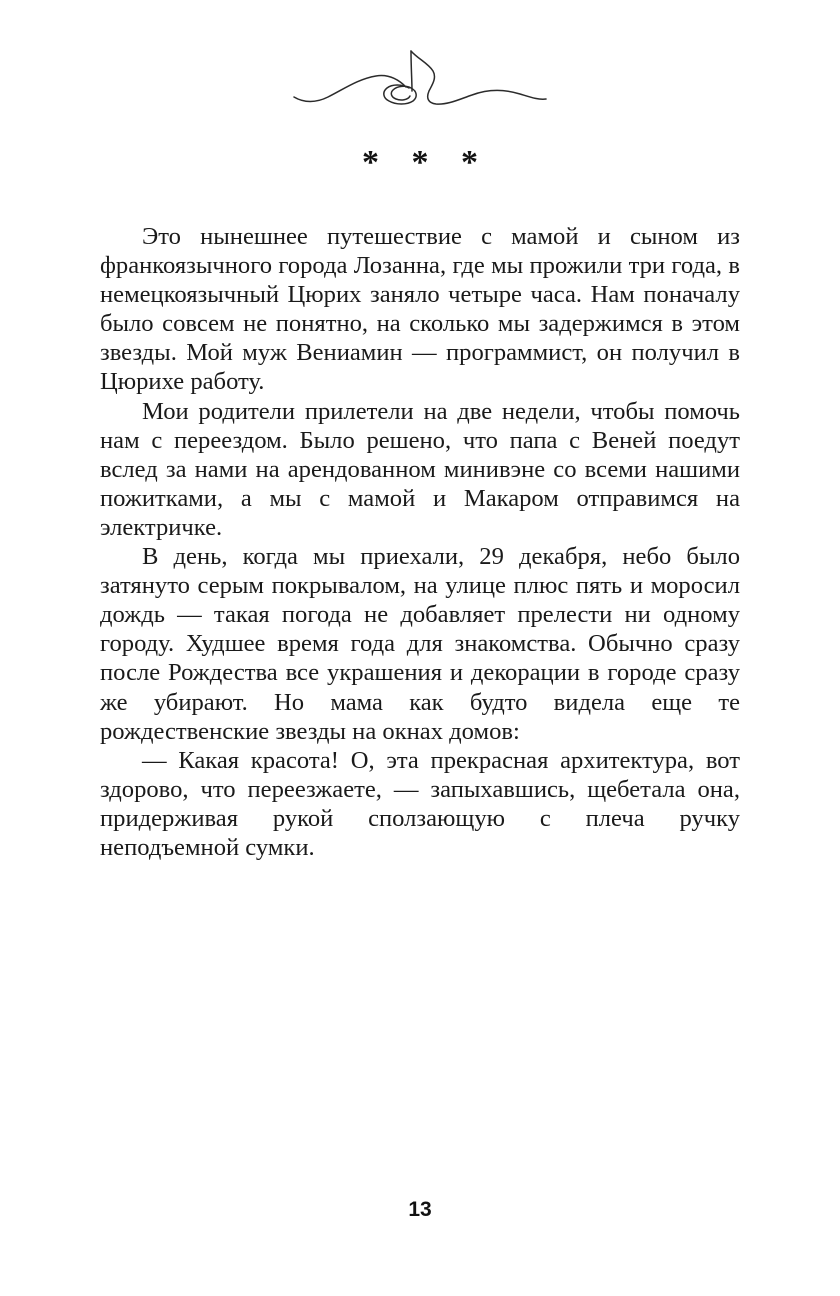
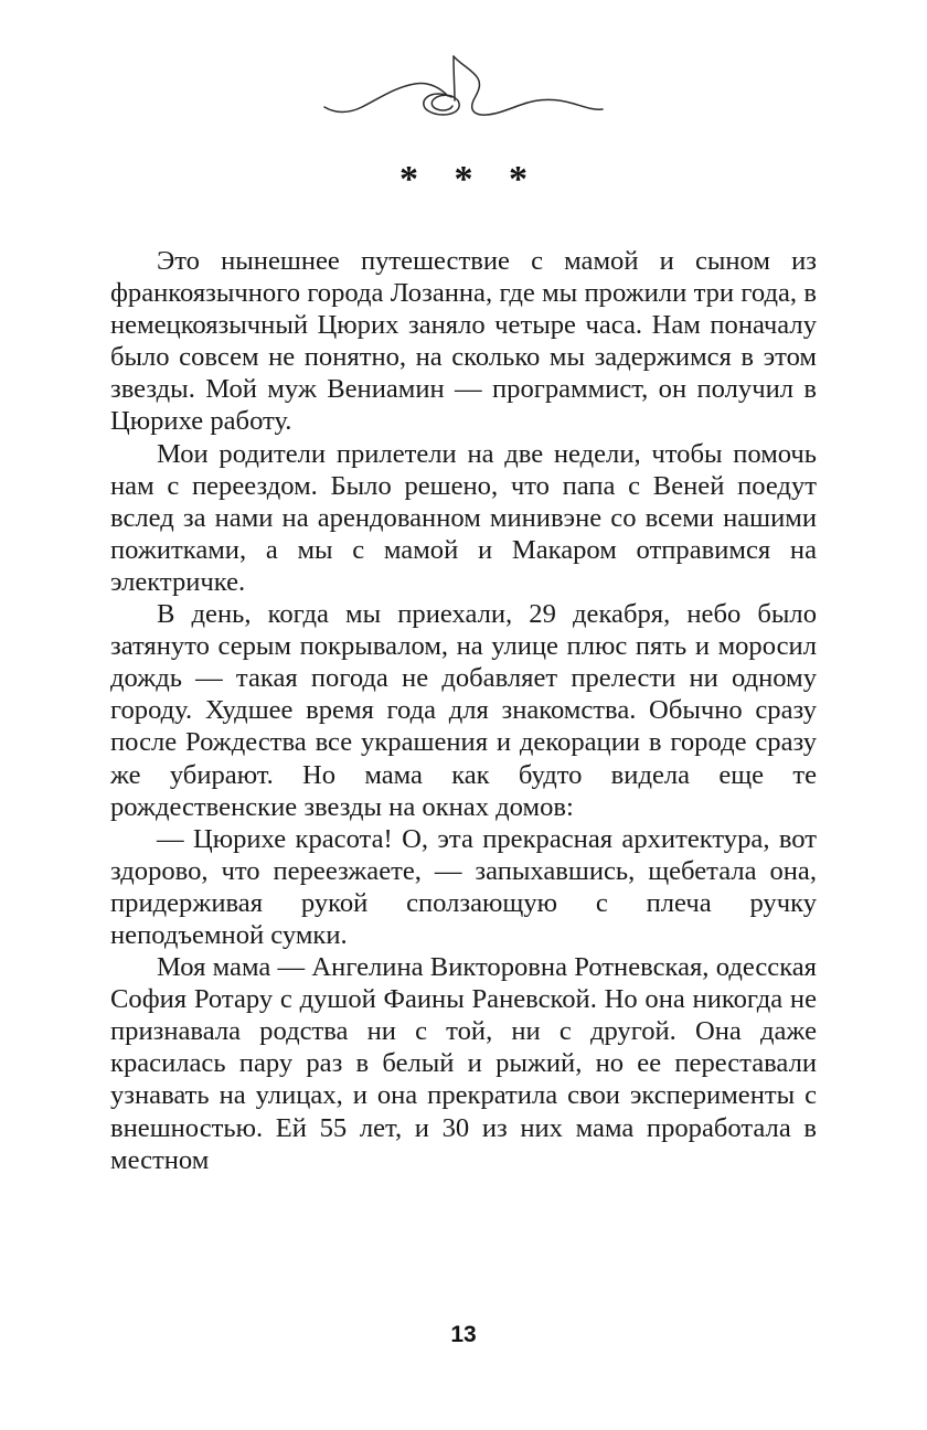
  * * *
  Это нынешнее путешествие с мамой и сыном из франкоязычного города Лозанна, где мы прожили три года, в немецкоязычный Цюрих заняло четыре часа. Нам поначалу было совсем не понятно, на сколько мы задержимся в этом звезды. Мой муж Вениамин — программист, он получил в Цюрихе работу.
  Мои родители прилетели на две недели, чтобы помочь нам с переездом. Было решено, что папа с Веней поедут вслед за нами на арендованном минивэне со всеми нашими пожитками, а мы с мамой и Макаром отправимся на электричке.
  В день, когда мы приехали, 29 декабря, небо было затянуто серым покрывалом, на улице плюс пять и моросил дождь — такая погода не добавляет прелести ни одному городу. Худшее время года для знакомства. Обычно сразу после Рождества все украшения и декорации в городе сразу же убирают. Но мама как будто видела еще те рождественские звезды на окнах домов:
- — Какая красота! О, эта прекрасная архитектура, вот здорово, что переезжаете, — запыхавшись, щебетала она, придерживая рукой сползающую с плеча ручку неподъемной сумки.
+ — Цюрихе красота! О, эта прекрасная архитектура, вот здорово, что переезжаете, — запыхавшись, щебетала она, придерживая рукой сползающую с плеча ручку неподъемной сумки.
+ Моя мама — Ангелина Викторовна Ротневская, одесская София Ротару с душой Фаины Раневской. Но она никогда не признавала родства ни с той, ни с другой. Она даже красилась пару раз в белый и рыжий, но ее переставали узнавать на улицах, и она прекратила свои эксперименты с внешностью. Ей 55 лет, и 30 из них мама проработала в местном
  13
